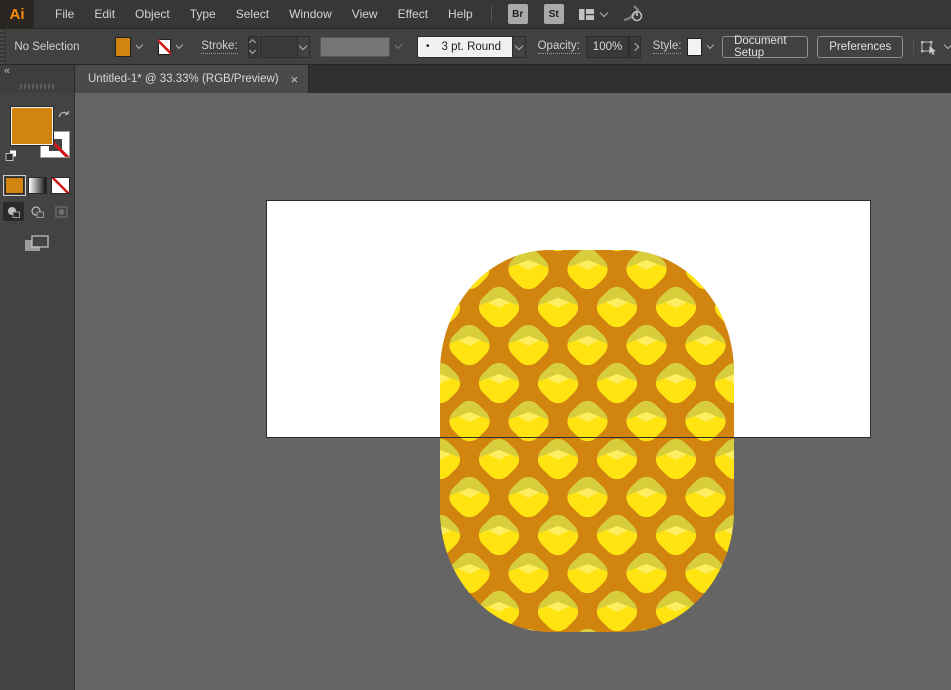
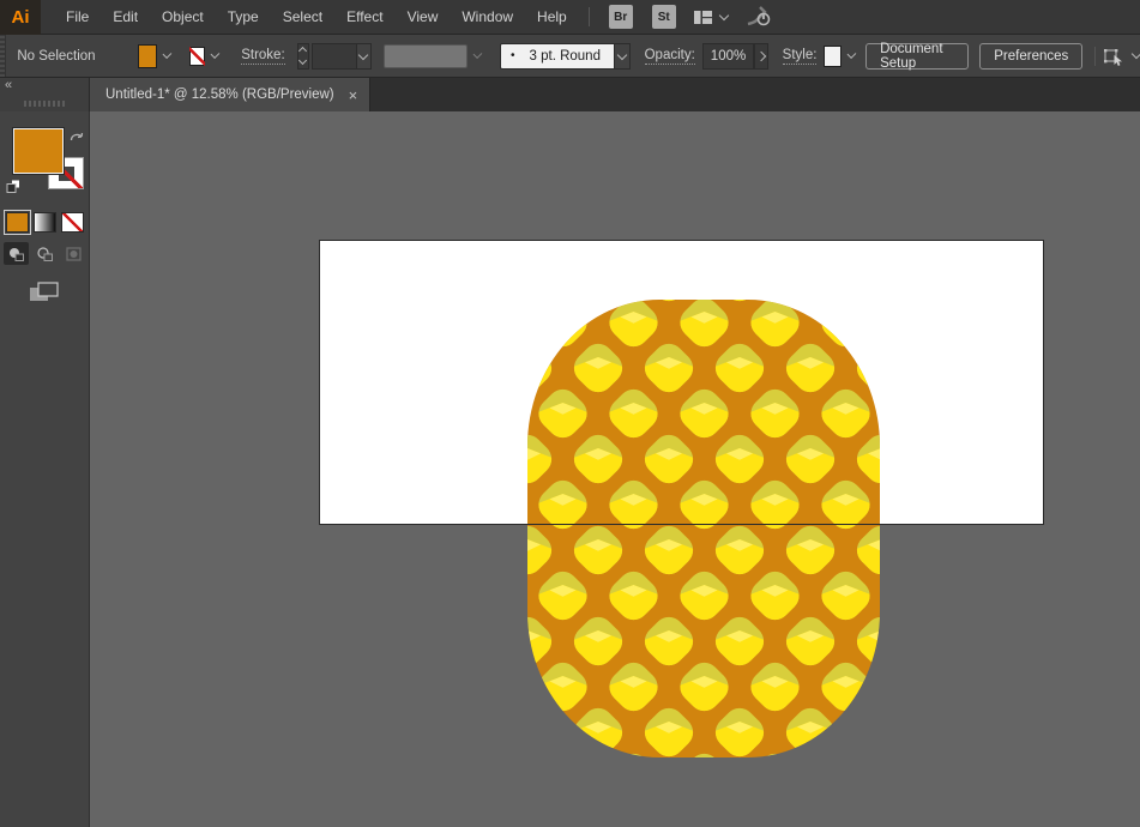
  Ai
  File
  Edit
  Object
  Type
  Select
- Window
+ Effect
  View
- Effect
+ Window
  Help
  Br
  St
  No Selection
  Stroke:
  •
  3 pt. Round
  Opacity:
  100%
  Style:
  Document Setup
  Preferences
  «
- Untitled-1* @ 33.33% (RGB/Preview)
+ Untitled-1* @ 12.58% (RGB/Preview)
  ×
